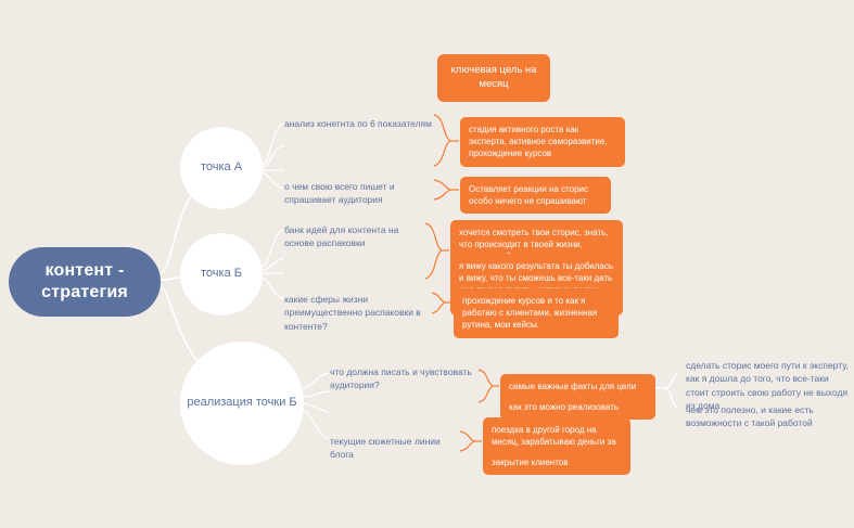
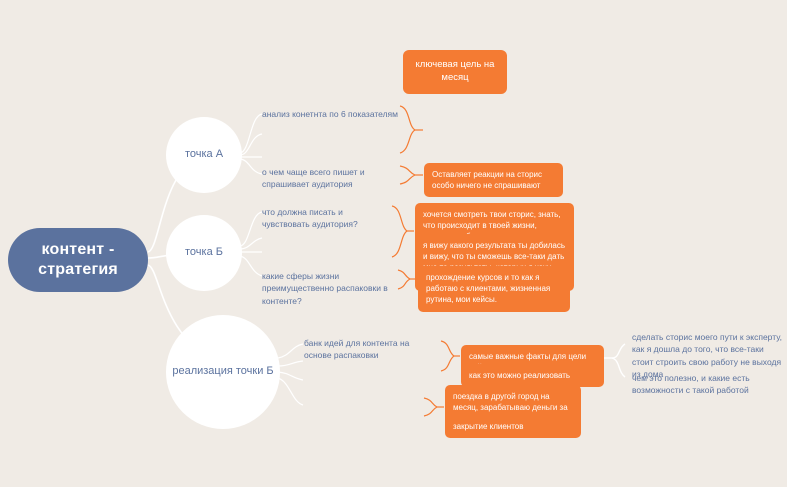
  контент - стратегия
  ключевая цель на месяц
  точка А
  анализ конетнта по 6 показателям
- о чем свою всего пишет и спрашивает аудитория
+ о чем чаще всего пишет и спрашивает аудитория
- стадия активного роста как эксперта, активное саморазвитие, прохождение курсов
  Оставляет реакции на сторис особо ничего не спрашивают
  точка Б
- банк идей для контента на основе распаковки
+ что должна писать и чувствовать аудитория?
  какие сферы жизни преимущественно распаковки в контенте?
  хочется смотреть твои сторис, знать, что происходит в твоей жизни,
  прохождение курсов и то как я работаю с клиентами, жизненная рутина, мои кейсы.
  реализация точки Б
- что должна писать и чувствовать аудитория?
+ банк идей для контента на основе распаковки
- текущие сюжетные линии блога
  самые важные факты для цели
  как это можно реализовать
  поездка в другой город на месяц, зарабатываю деньги за
  закрытие клиентов
  сделать сторис моего пути к эксперту, как я дошла до того, что все-таки стоит строить свою работу не выходя из дома
  чем это полезно, и какие есть возможности с такой работой
